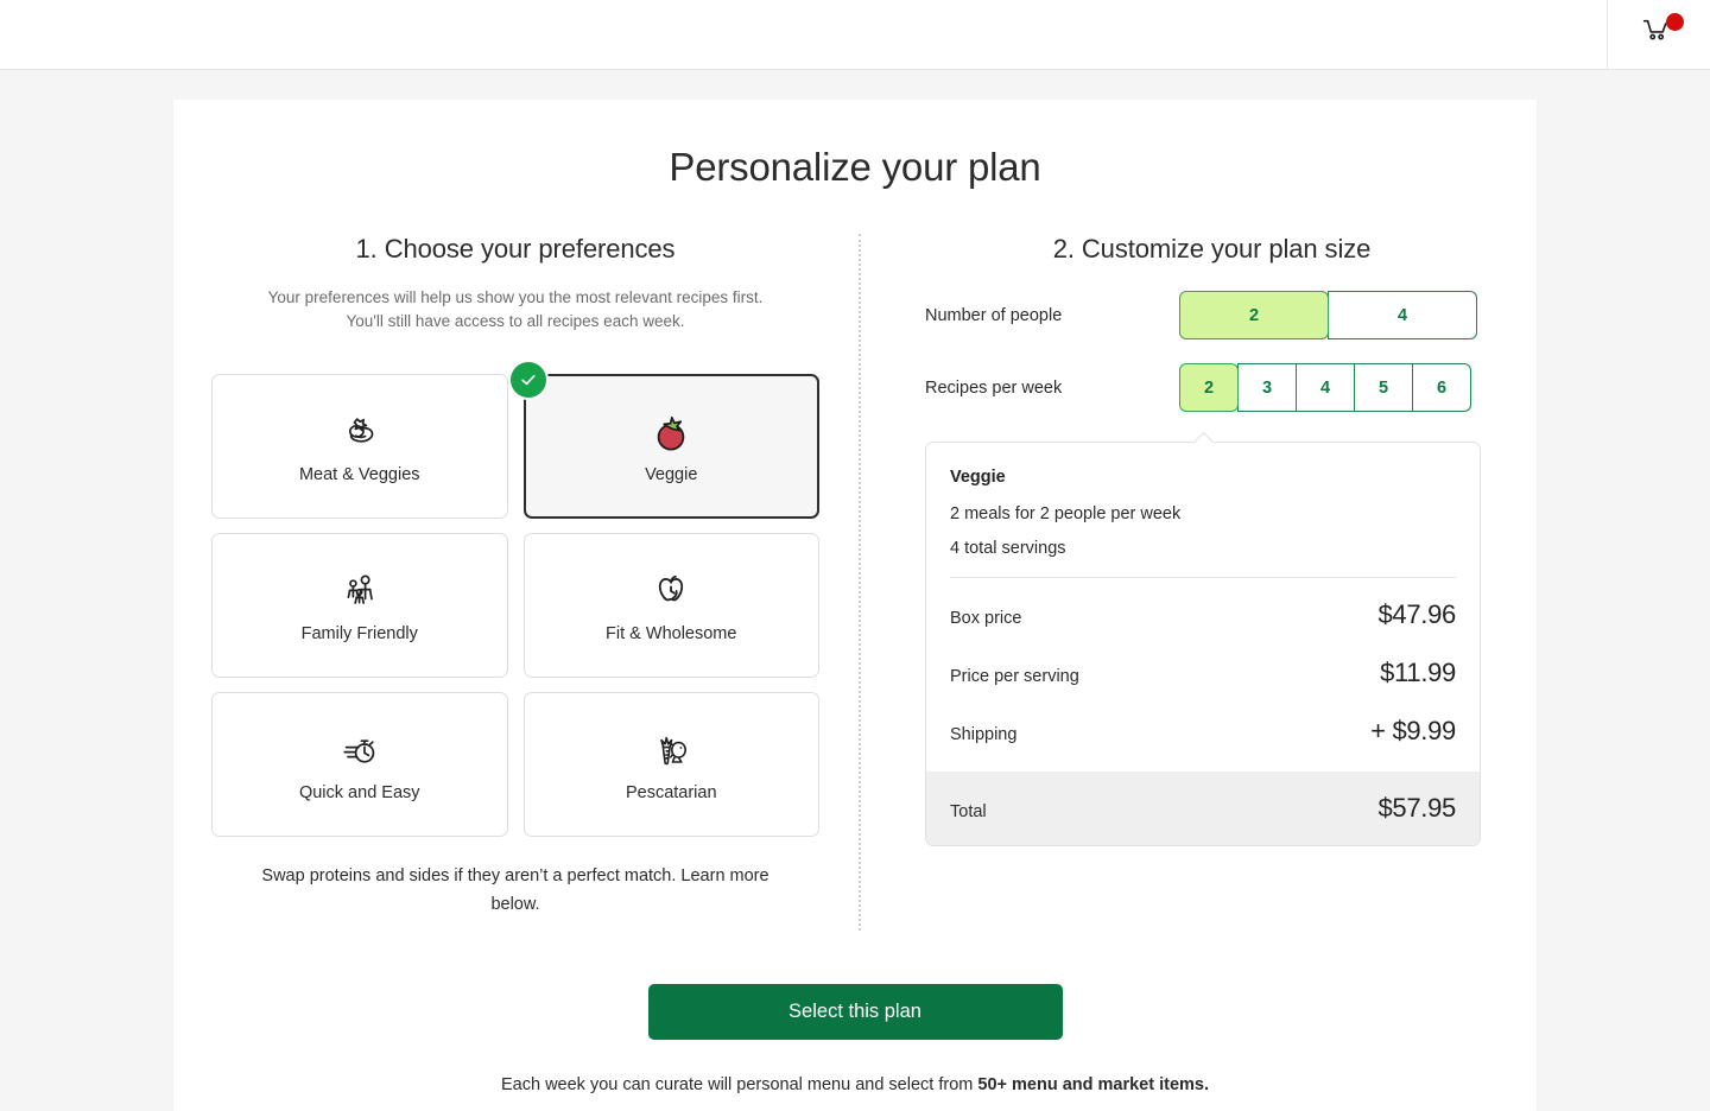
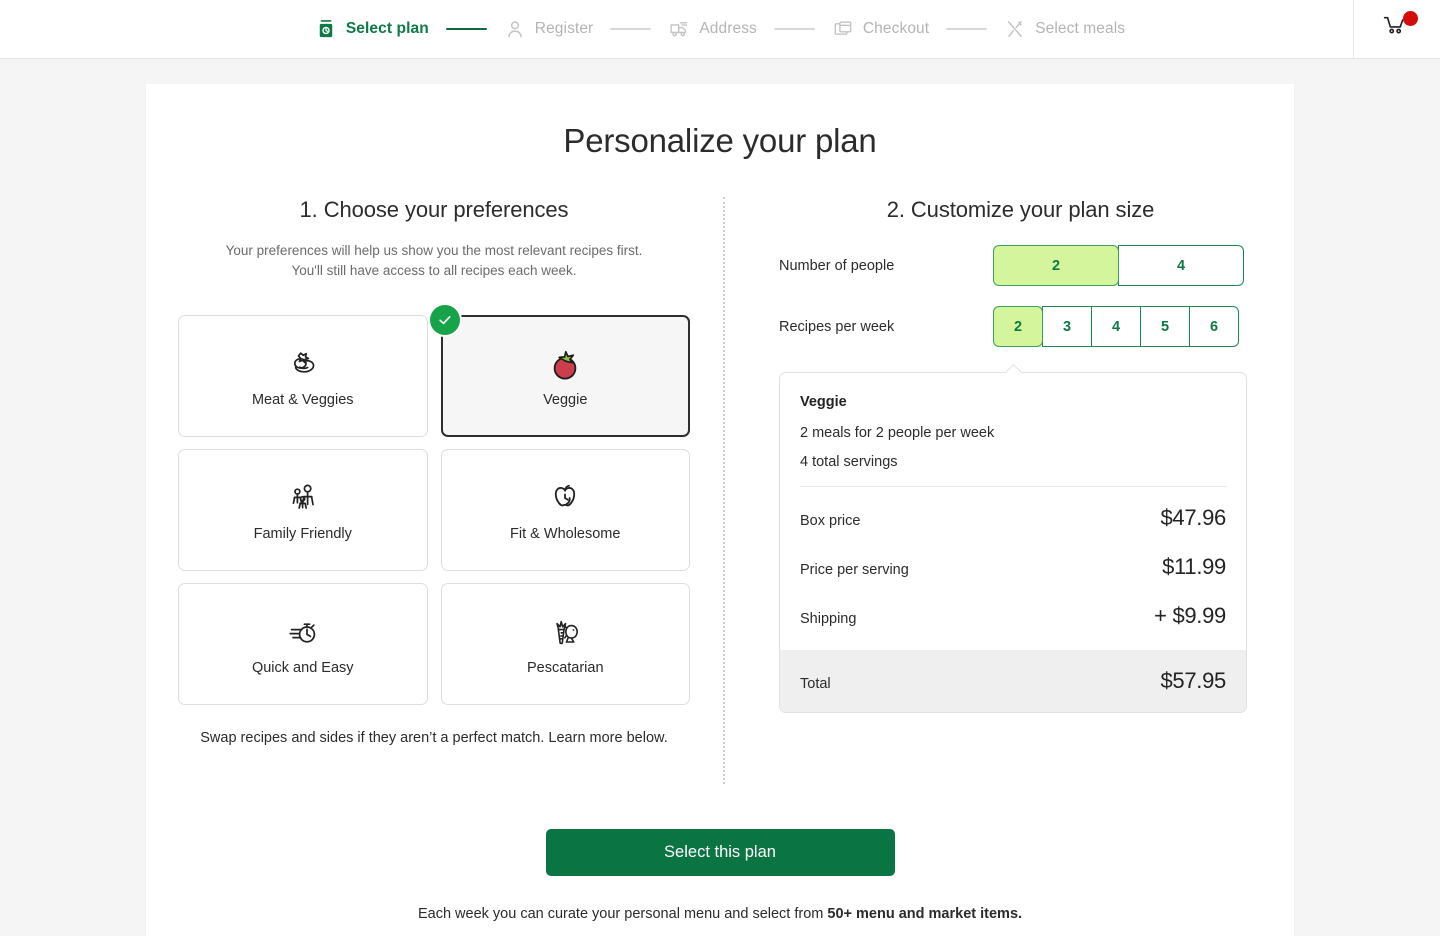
+ Select plan
+ Register
+ Address
+ Checkout
+ Select meals
  Personalize your plan
  1. Choose your preferences
  Your preferences will help us show you the most relevant recipes first. You'll still have access to all recipes each week.
  Meat & Veggies
  Veggie
  Family Friendly
  Fit & Wholesome
  Quick and Easy
  Pescatarian
- Swap proteins and sides if they aren’t a perfect match. Learn more below.
+ Swap recipes and sides if they aren’t a perfect match. Learn more below.
  2. Customize your plan size
  Number of people
  2
  4
  Recipes per week
  2
  3
  4
  5
  6
  Veggie
  2 meals for 2 people per week
  4 total servings
  Box price
  $47.96
  Price per serving
  $11.99
  Shipping
  + $9.99
  Total
  $57.95
  Select this plan
- Each week you can curate will personal menu and select from 50+ menu and market items.
+ Each week you can curate your personal menu and select from 50+ menu and market items.
